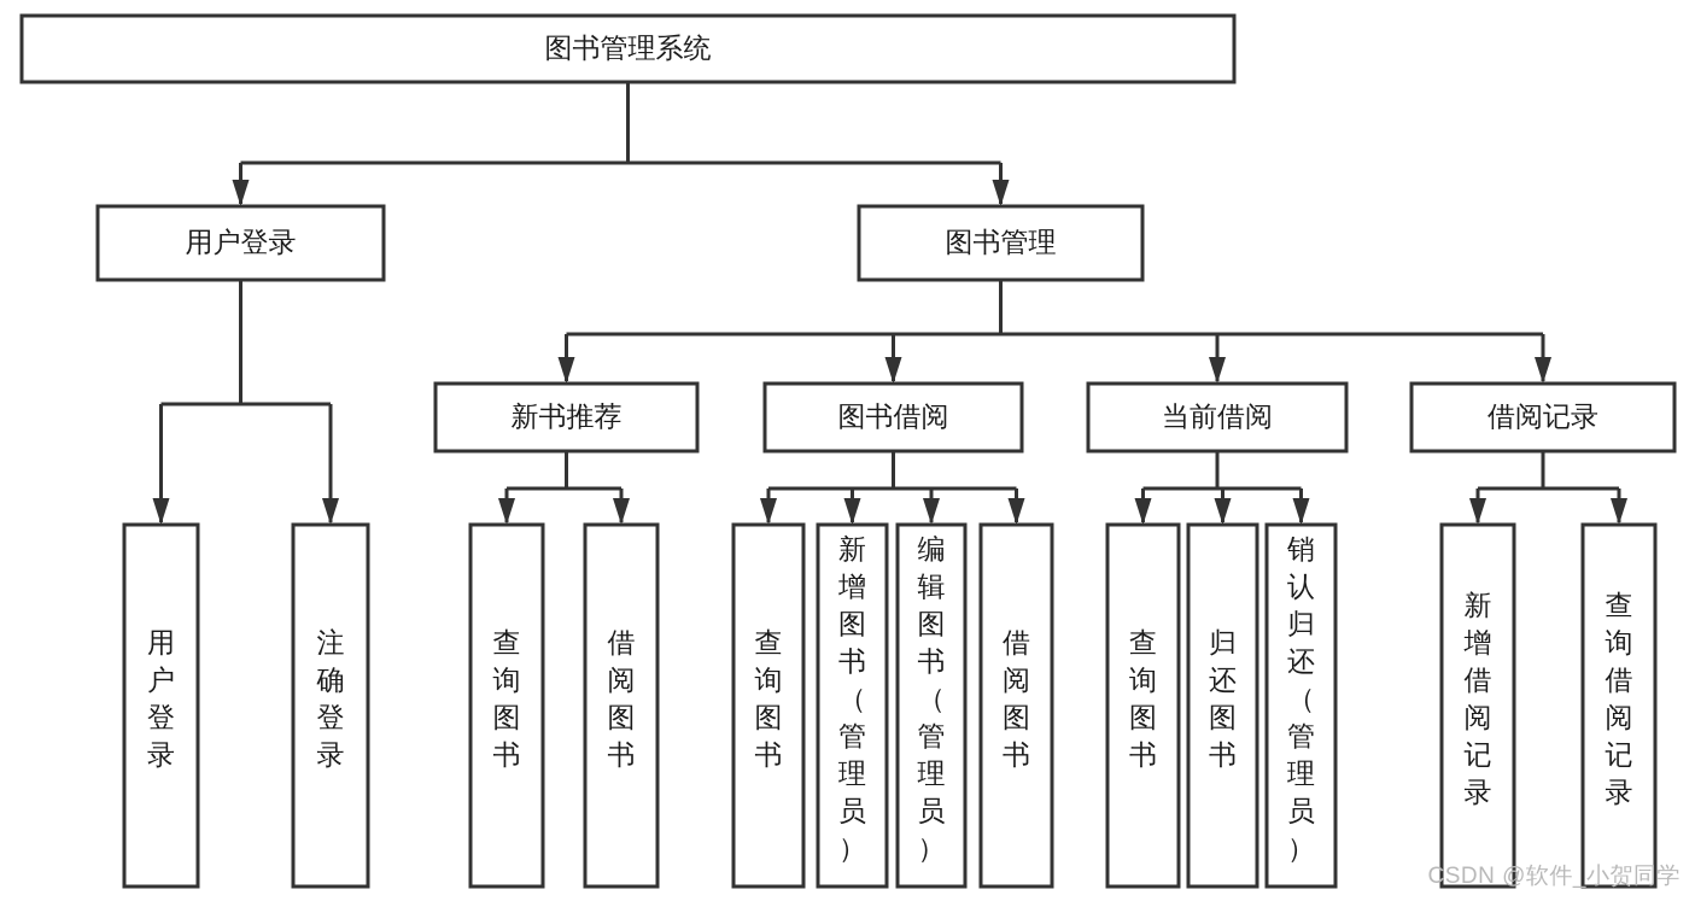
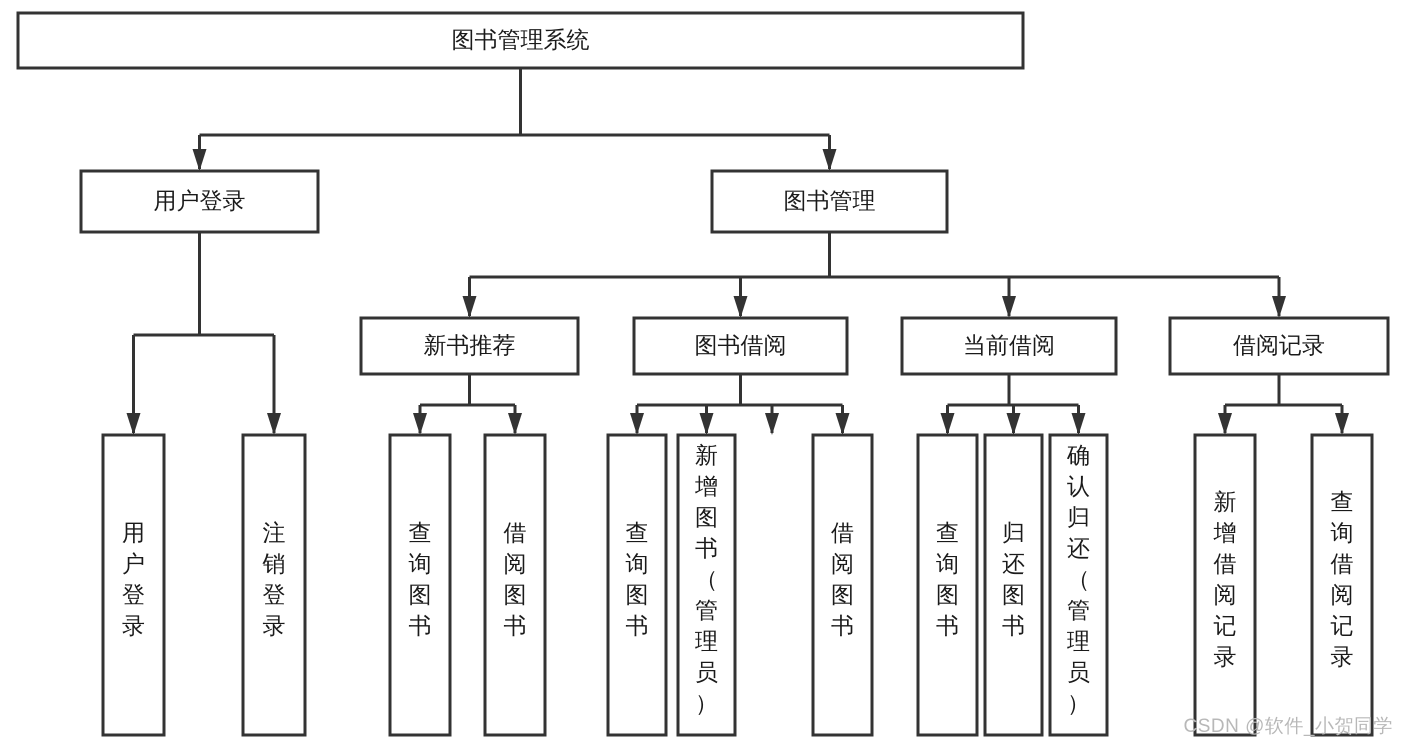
  图书管理系统
  用户登录
  图书管理
  新书推荐
  图书借阅
  当前借阅
  借阅记录
  用户登录
- 注确登录
+ 注销登录
  查询图书
  借阅图书
  查询图书
  新增图书（管理员）
- 编辑图书（管理员）
  借阅图书
  查询图书
  归还图书
- 销认归还（管理员）
+ 确认归还（管理员）
  新增借阅记录
  查询借阅记录
  CSDN @软件_小贺同学
